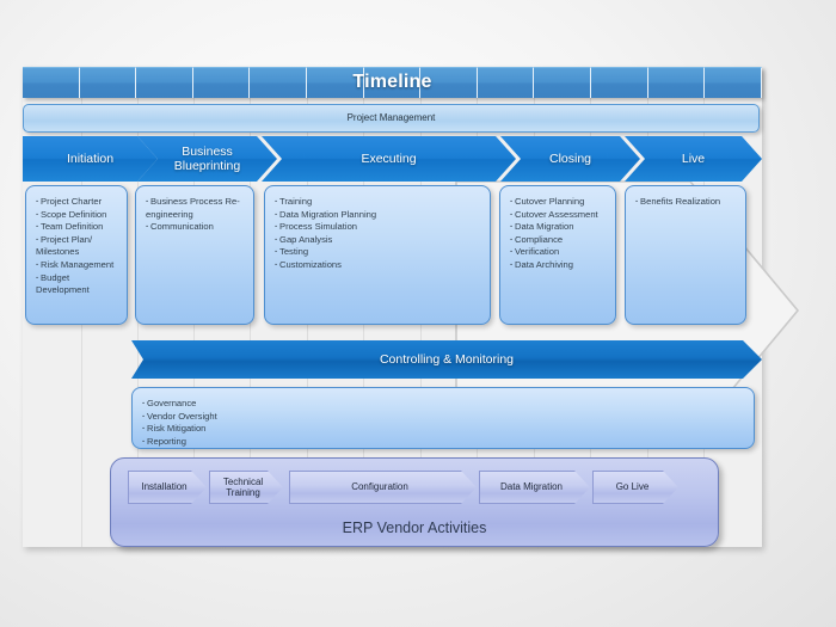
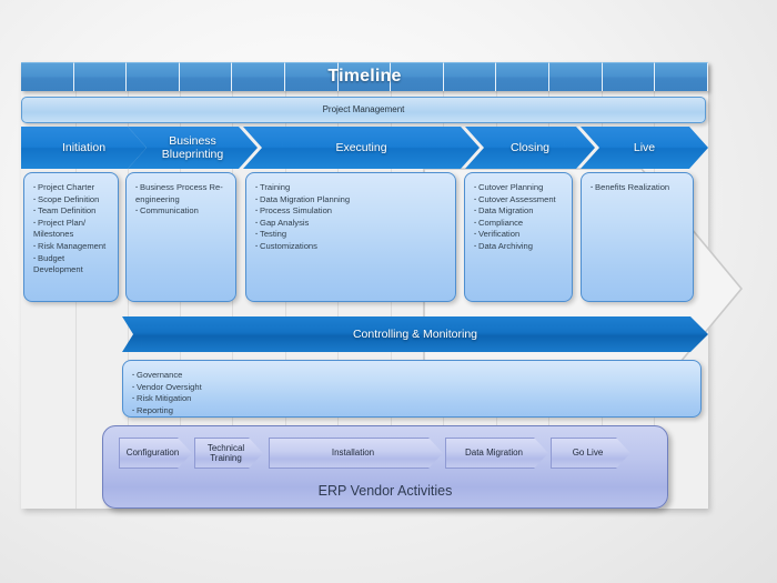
  Timeline
  Project Management
  Initiation
  Business Blueprinting
  Executing
  Closing
  Live
  Project Charter
  Scope Definition
  Team Definition
  Project Plan/ Milestones
  Risk Management
  Budget Development
  Business Process Re-engineering
  Communication
  Training
  Data Migration Planning
  Process Simulation
  Gap Analysis
  Testing
  Customizations
  Cutover Planning
  Cutover Assessment
  Data Migration
  Compliance
  Verification
  Data Archiving
  Benefits Realization
  Controlling & Monitoring
  Governance
  Vendor Oversight
  Risk Mitigation
  Reporting
- Installation
+ Configuration
  Technical Training
- Configuration
+ Installation
  Data Migration
  Go Live
  ERP Vendor Activities
